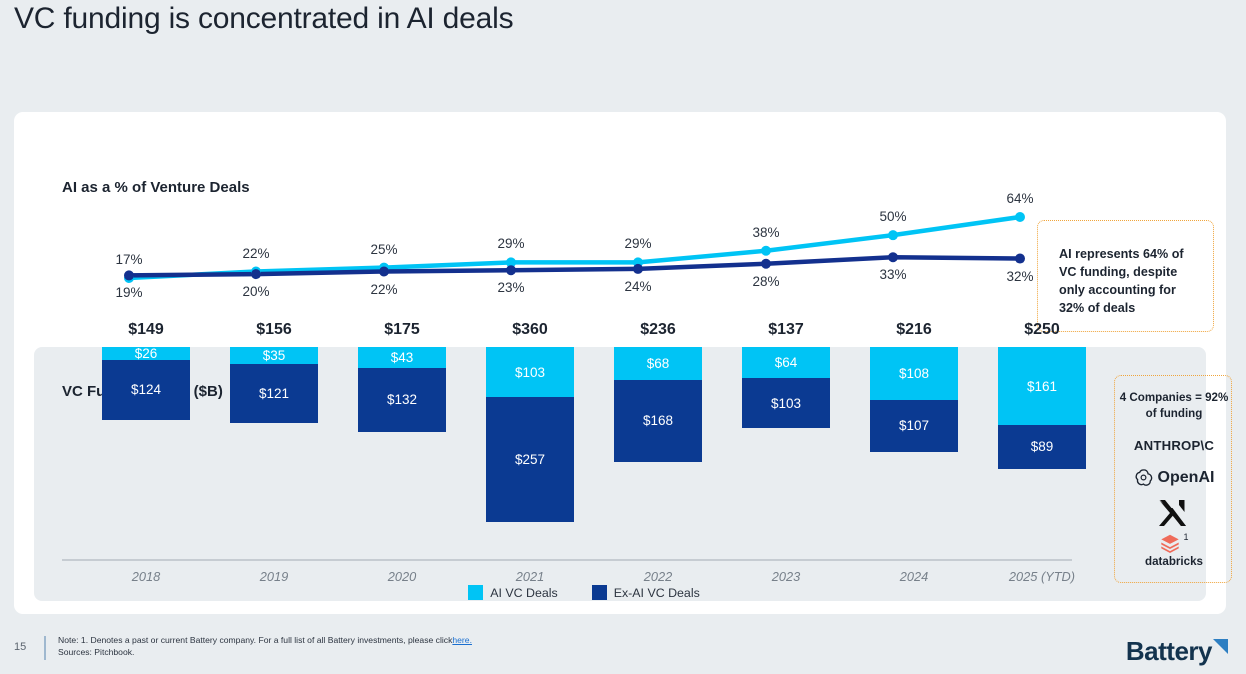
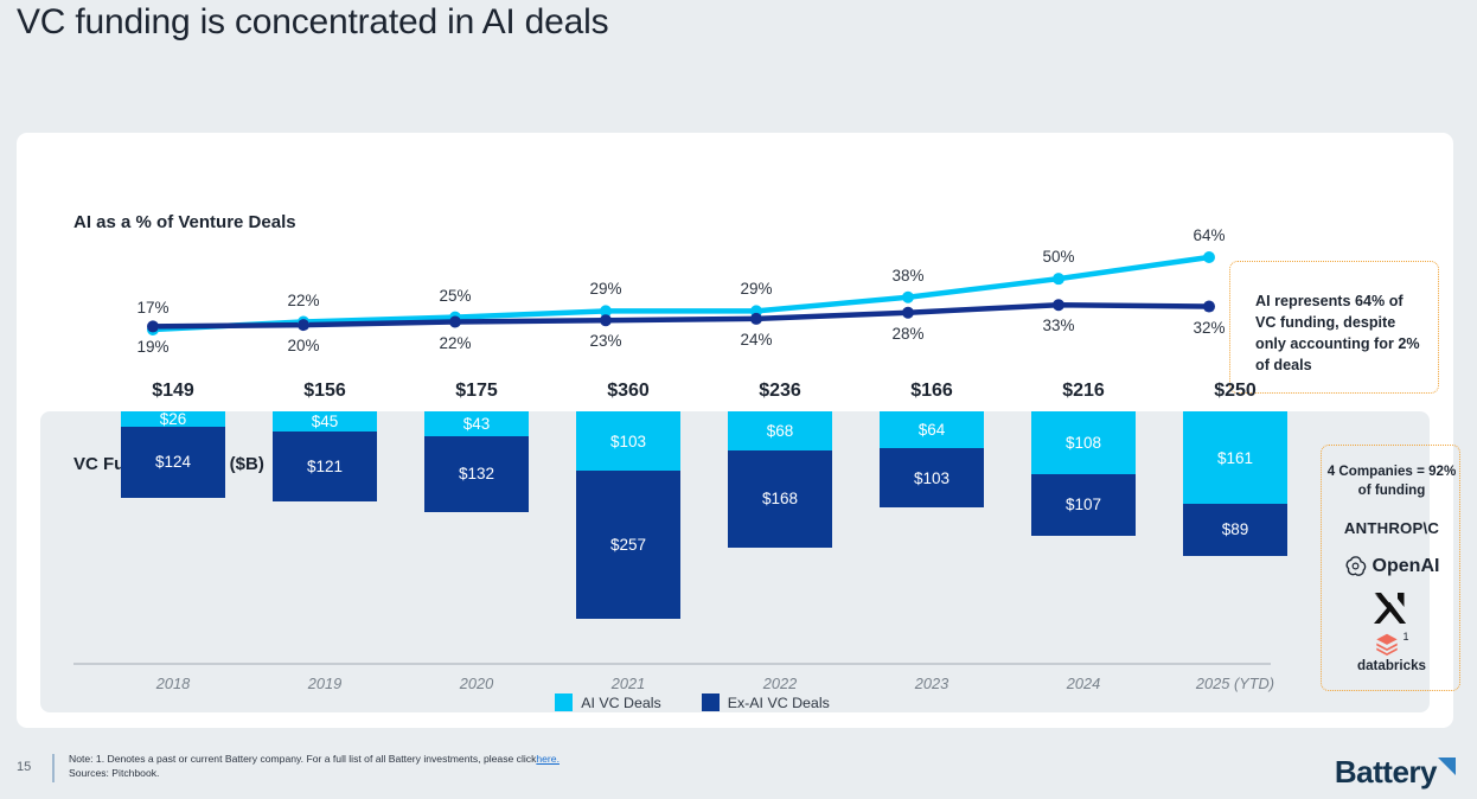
  VC funding is concentrated in AI deals
  AI as a % of Venture Deals
  17%
  22%
  25%
  29%
  29%
  38%
  50%
  64%
  19%
  20%
  22%
  23%
  24%
  28%
  33%
  32%
- AI represents 64% of VC funding, despite only accounting for 32% of deals
+ AI represents 64% of VC funding, despite only accounting for 2% of deals
  $149
  $26
  $124
  2018
  $156
- $35
+ $45
  $121
  2019
  $175
  $43
  $132
  2020
  $360
  $103
  $257
  2021
  $236
  $68
  $168
  2022
- $137
+ $166
  $64
  $103
  2023
  $216
  $108
  $107
  2024
  $250
  $161
  $89
  2025 (YTD)
  4 Companies = 92% of funding
  ANTHROP\C
  OpenAI
  1
  databricks
  AI VC Deals
  Ex-AI VC Deals
  15
  Note: 1. Denotes a past or current Battery company. For a full list of all Battery investments, please clickhere.
  Sources: Pitchbook.
  Battery
